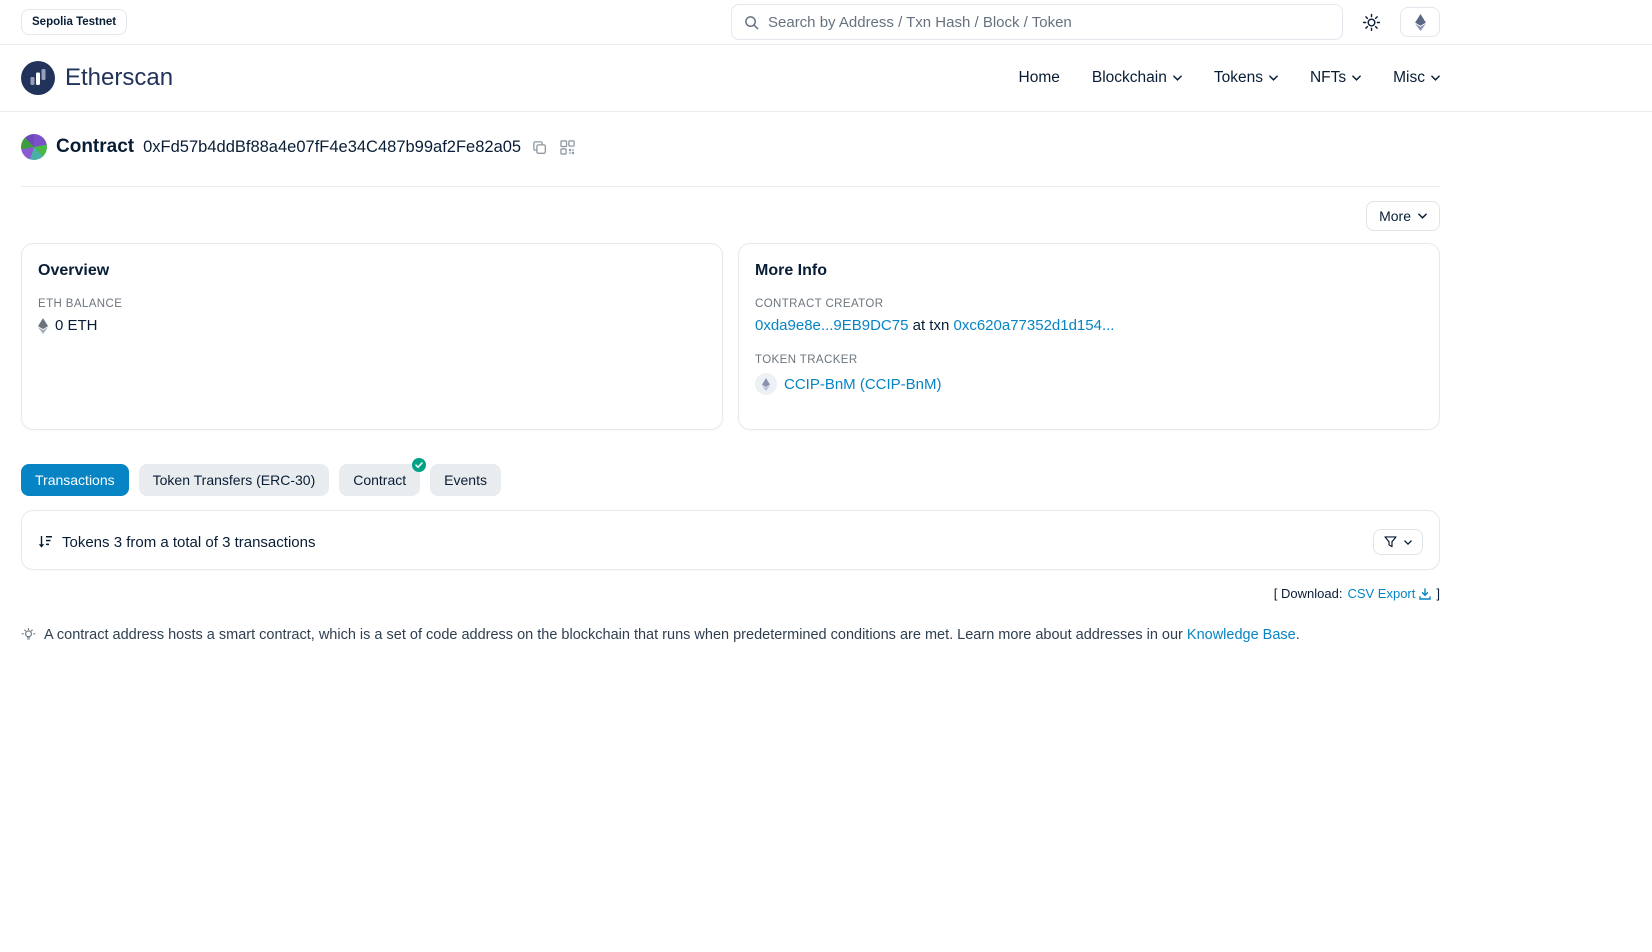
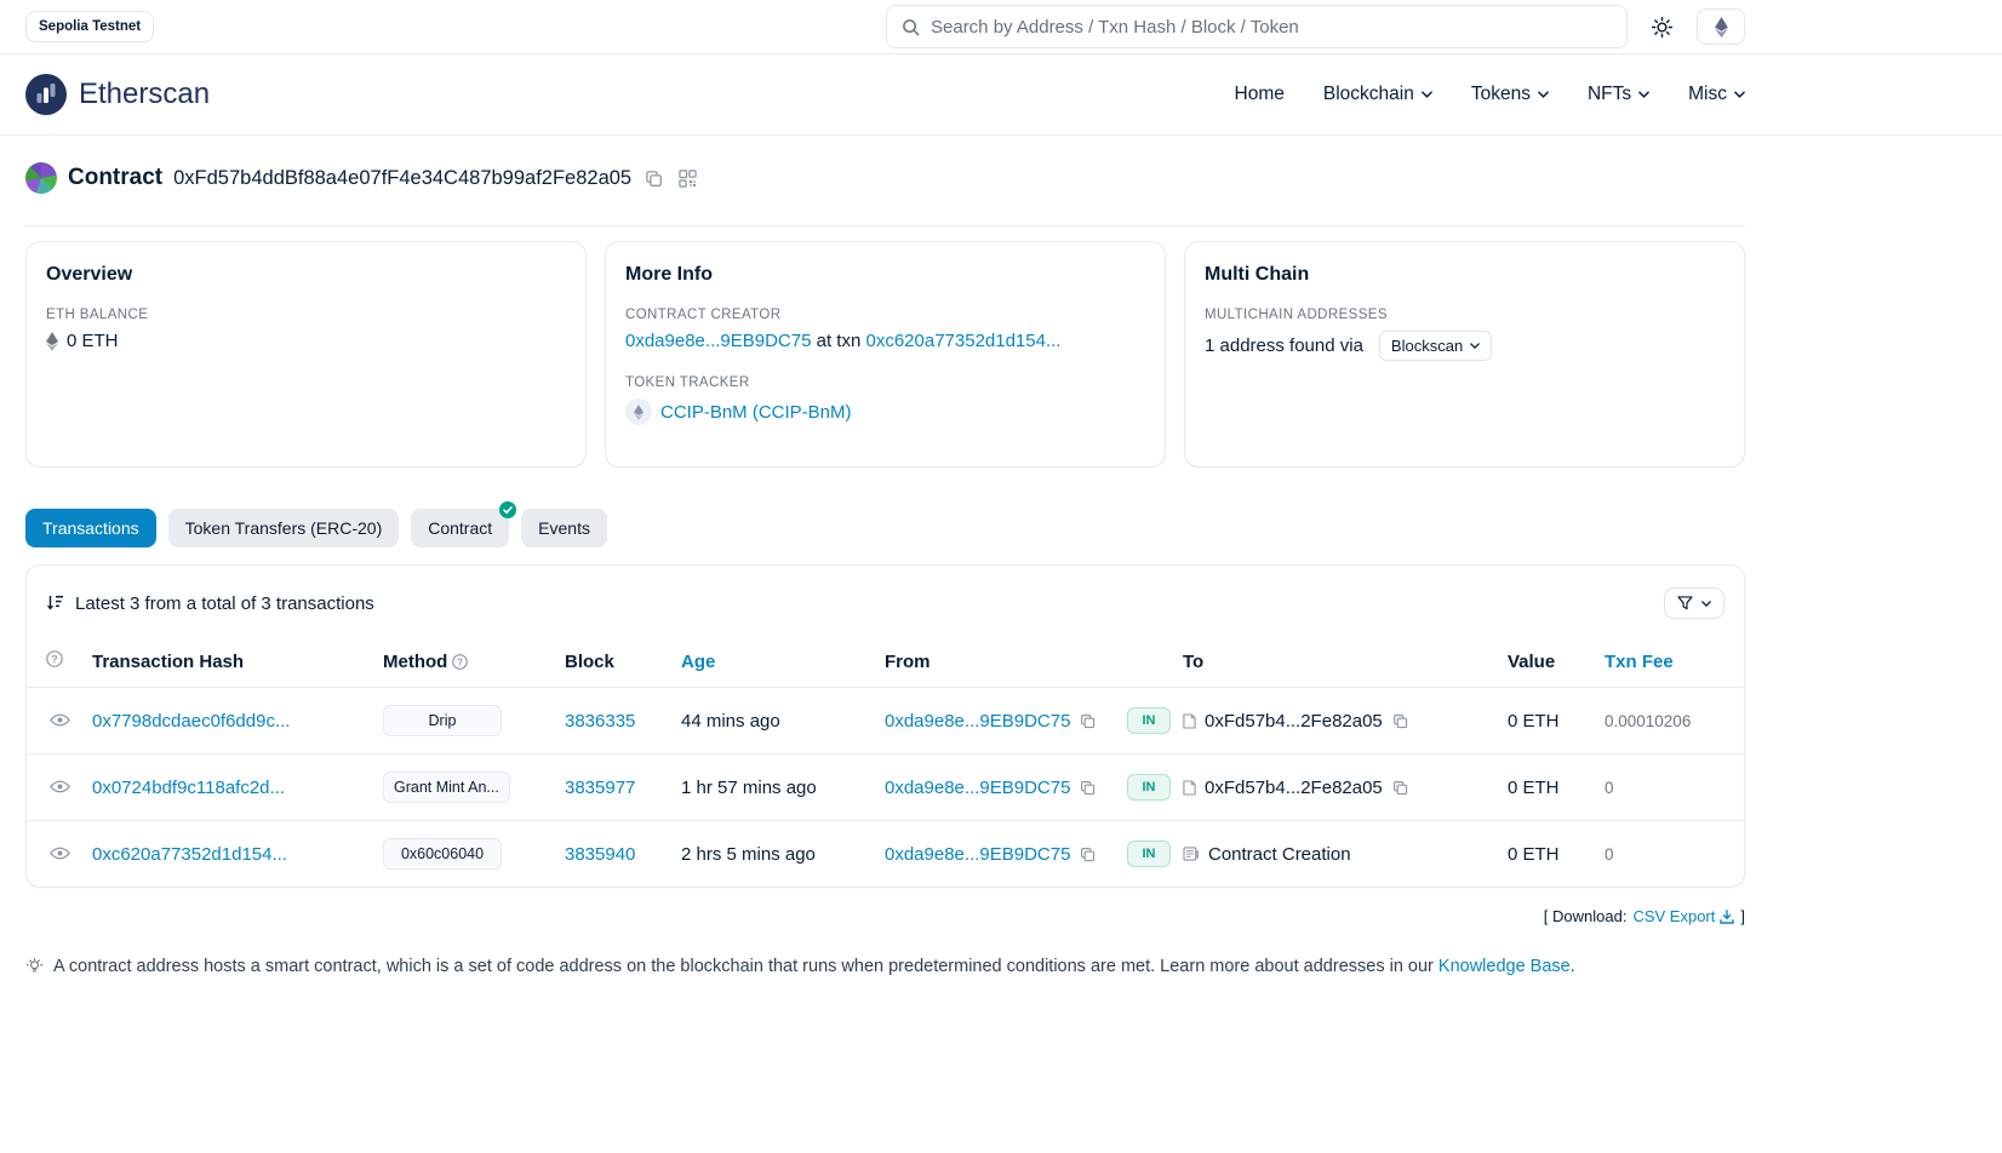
  Sepolia Testnet
  Search by Address / Txn Hash / Block / Token
  Etherscan
  Home
  Blockchain
  Tokens
  NFTs
  Misc
  Contract
  0xFd57b4ddBf88a4e07fF4e34C487b99af2Fe82a05
- More
  Overview
  ETH BALANCE
  0 ETH
  More Info
  CONTRACT CREATOR
  0xda9e8e...9EB9DC75 at txn 0xc620a77352d1d154...
  TOKEN TRACKER
  CCIP-BnM (CCIP-BnM)
+ Multi Chain
+ MULTICHAIN ADDRESSES
+ 1 address found via
+ Blockscan
  Transactions
- Token Transfers (ERC-30)
+ Token Transfers (ERC-20)
  Contract
  Events
- Tokens 3 from a total of 3 transactions
+ Latest 3 from a total of 3 transactions
+ ?	Transaction Hash	Method ?	Block	Age	From		To	Value	Txn Fee
+ 	0x7798dcdaec0f6dd9c...	Drip	3836335	44 mins ago	0xda9e8e...9EB9DC75	IN	0xFd57b4...2Fe82a05	0 ETH	0.00010206
+ 	0x0724bdf9c118afc2d...	Grant Mint An...	3835977	1 hr 57 mins ago	0xda9e8e...9EB9DC75	IN	0xFd57b4...2Fe82a05	0 ETH	0
+ 	0xc620a77352d1d154...	0x60c06040	3835940	2 hrs 5 mins ago	0xda9e8e...9EB9DC75	IN	Contract Creation	0 ETH	0
  [ Download:
  CSV Export
  ]
  A contract address hosts a smart contract, which is a set of code address on the blockchain that runs when predetermined conditions are met. Learn more about addresses in our Knowledge Base.
